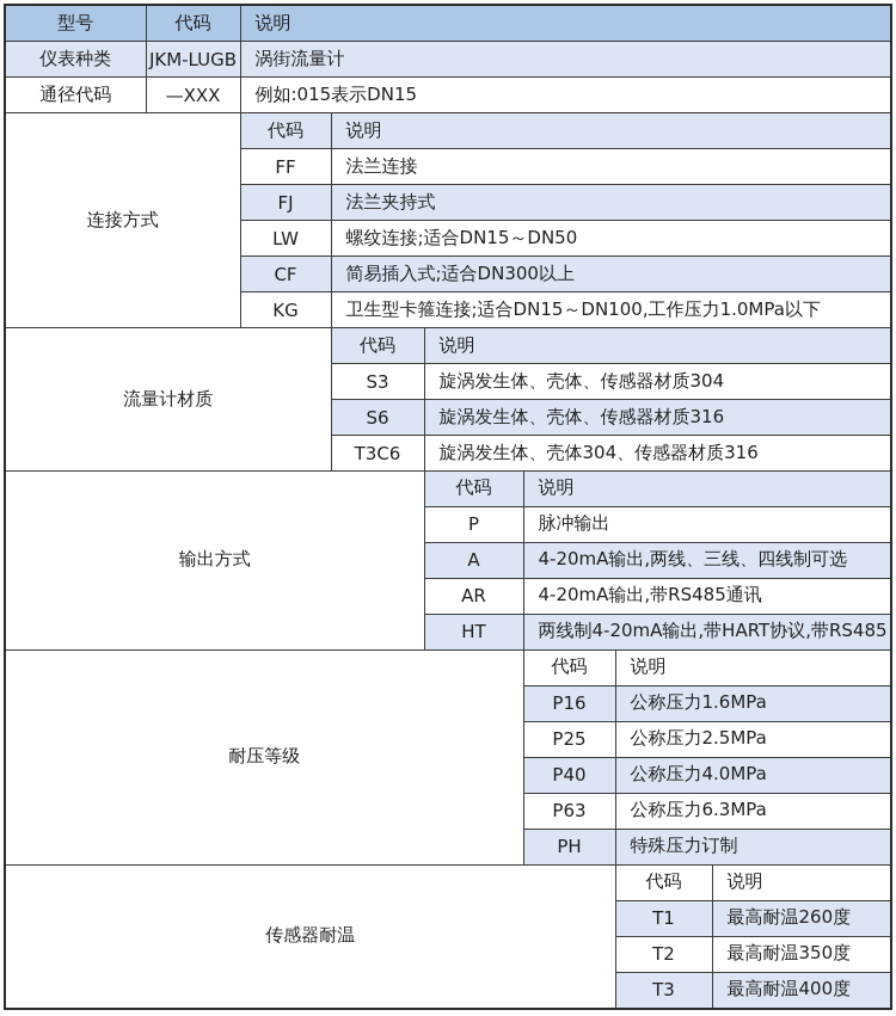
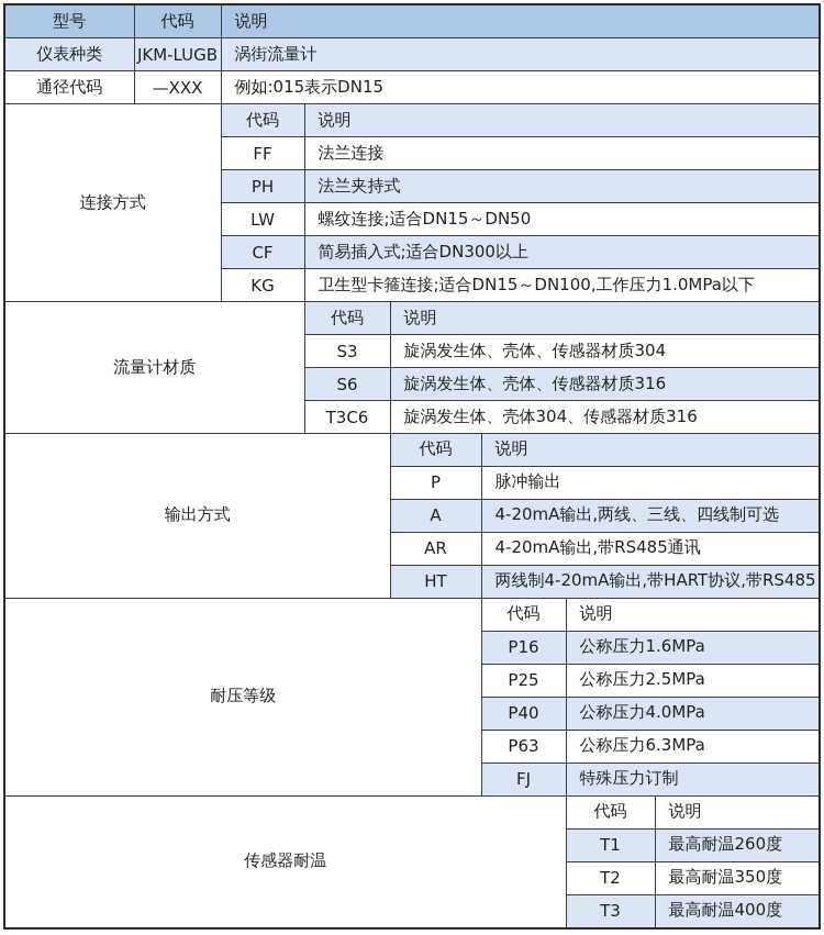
  型号	代码	说明
  仪表种类	JKM-LUGB	涡街流量计
  通径代码	—XXX	例如:015表示DN15
  连接方式	代码	说明
  FF	法兰连接
- FJ	法兰夹持式
+ PH	法兰夹持式
  LW	螺纹连接;适合DN15～DN50
  CF	简易插入式;适合DN300以上
  KG	卫生型卡箍连接;适合DN15～DN100,工作压力1.0MPa以下
  流量计材质	代码	说明
  S3	旋涡发生体、壳体、传感器材质304
  S6	旋涡发生体、壳体、传感器材质316
  T3C6	旋涡发生体、壳体304、传感器材质316
  输出方式	代码	说明
  P	脉冲输出
  A	4-20mA输出,两线、三线、四线制可选
  AR	4-20mA输出,带RS485通讯
  HT	两线制4-20mA输出,带HART协议,带RS485
  耐压等级	代码	说明
  P16	公称压力1.6MPa
  P25	公称压力2.5MPa
  P40	公称压力4.0MPa
  P63	公称压力6.3MPa
- PH	特殊压力订制
+ FJ	特殊压力订制
  传感器耐温	代码	说明
  T1	最高耐温260度
  T2	最高耐温350度
  T3	最高耐温400度
